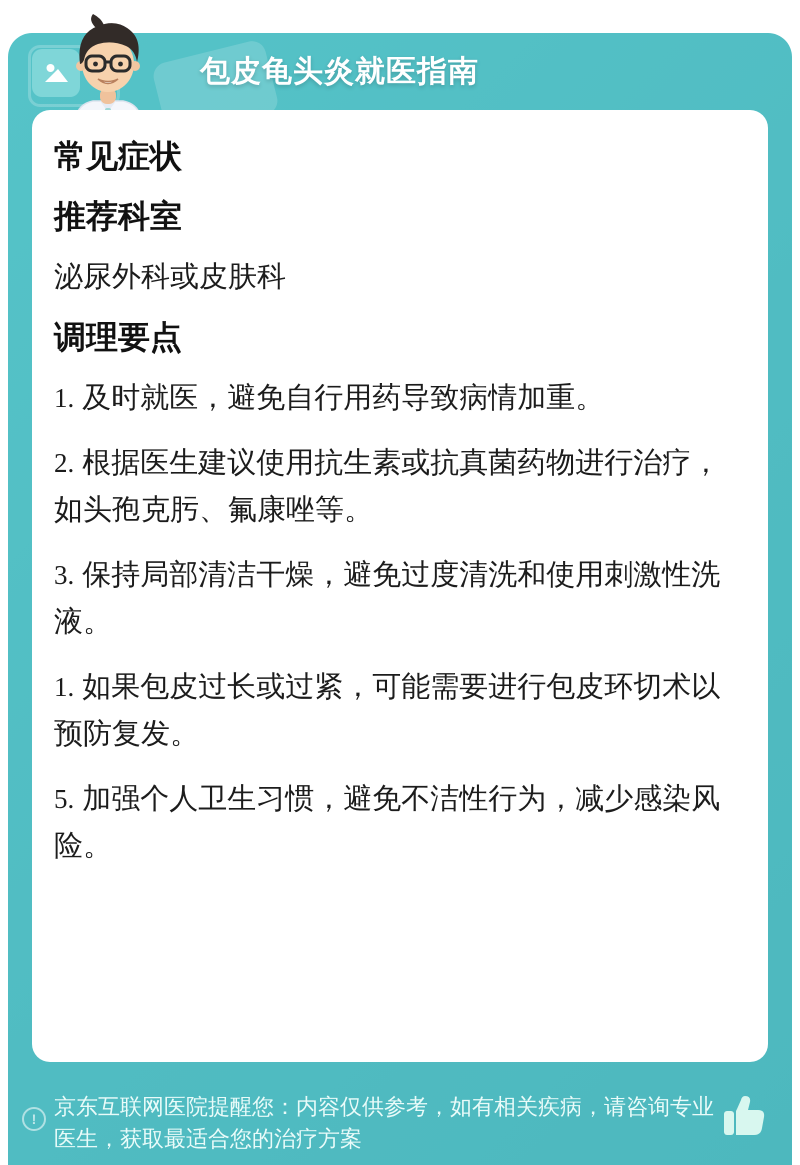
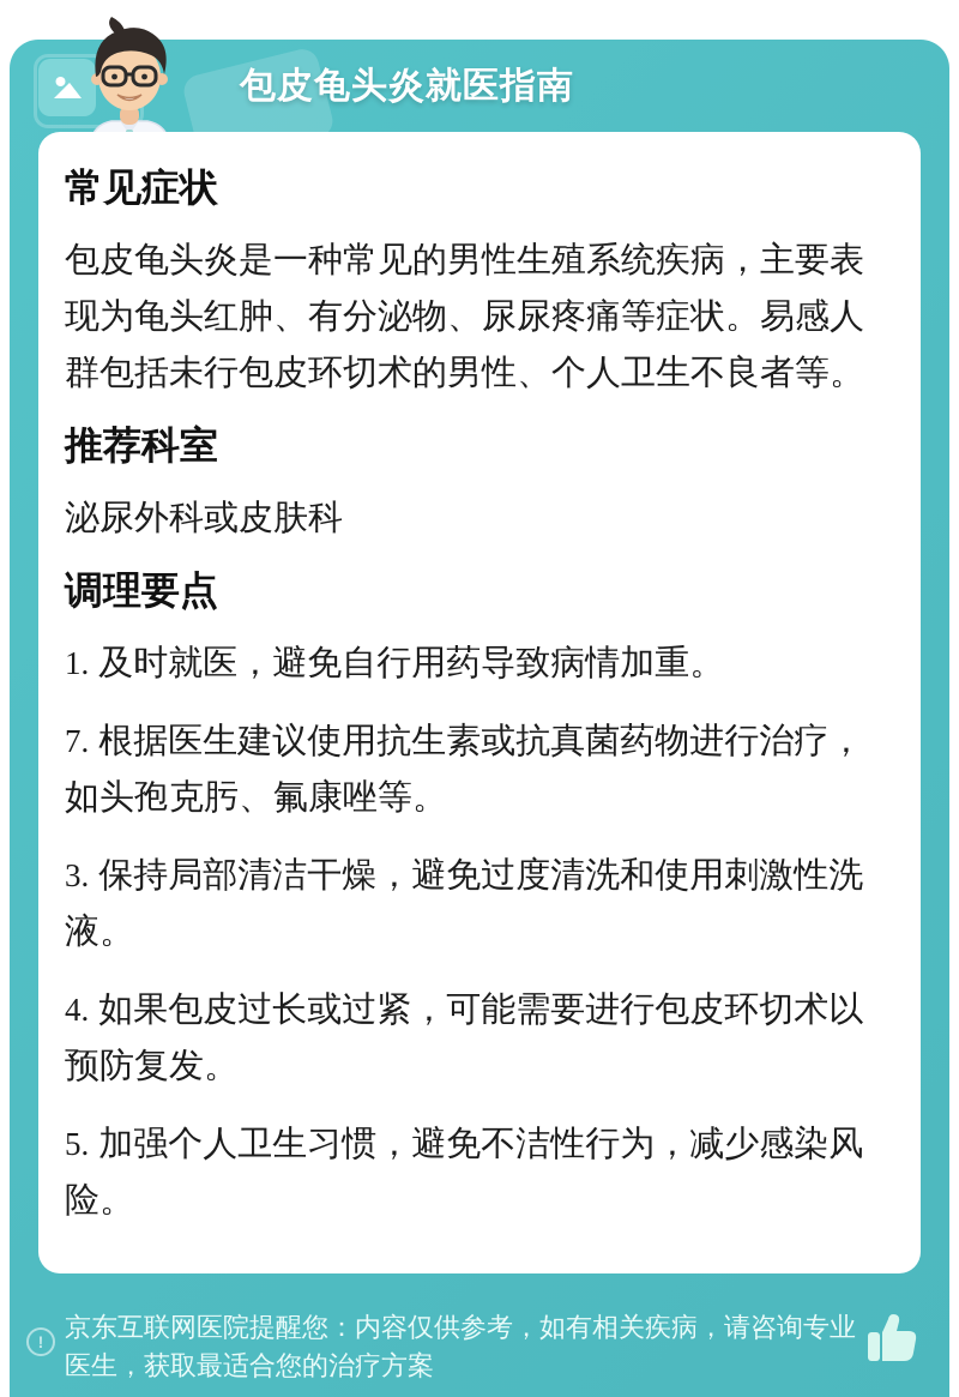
  包皮龟头炎就医指南
  常见症状
+ 包皮龟头炎是一种常见的男性生殖系统疾病，主要表现为龟头红肿、有分泌物、尿尿疼痛等症状。易感人群包括未行包皮环切术的男性、个人卫生不良者等。
  推荐科室
  泌尿外科或皮肤科
  调理要点
  1. 及时就医，避免自行用药导致病情加重。
- 2. 根据医生建议使用抗生素或抗真菌药物进行治疗，如头孢克肟、氟康唑等。
+ 7. 根据医生建议使用抗生素或抗真菌药物进行治疗，如头孢克肟、氟康唑等。
  3. 保持局部清洁干燥，避免过度清洗和使用刺激性洗液。
- 1. 如果包皮过长或过紧，可能需要进行包皮环切术以预防复发。
+ 4. 如果包皮过长或过紧，可能需要进行包皮环切术以预防复发。
  5. 加强个人卫生习惯，避免不洁性行为，减少感染风险。
  !
  京东互联网医院提醒您：内容仅供参考，如有相关疾病，请咨询专业医生，获取最适合您的治疗方案
